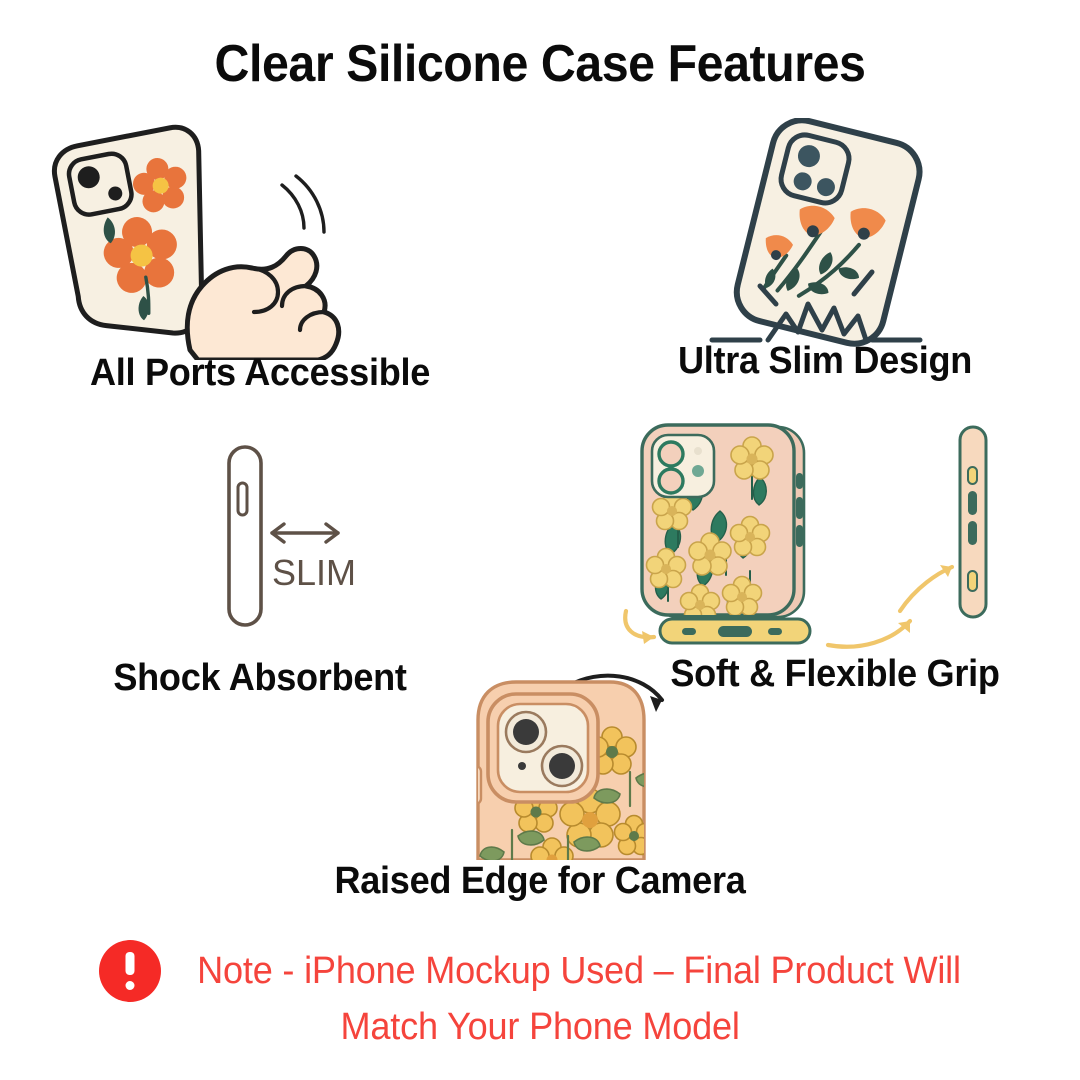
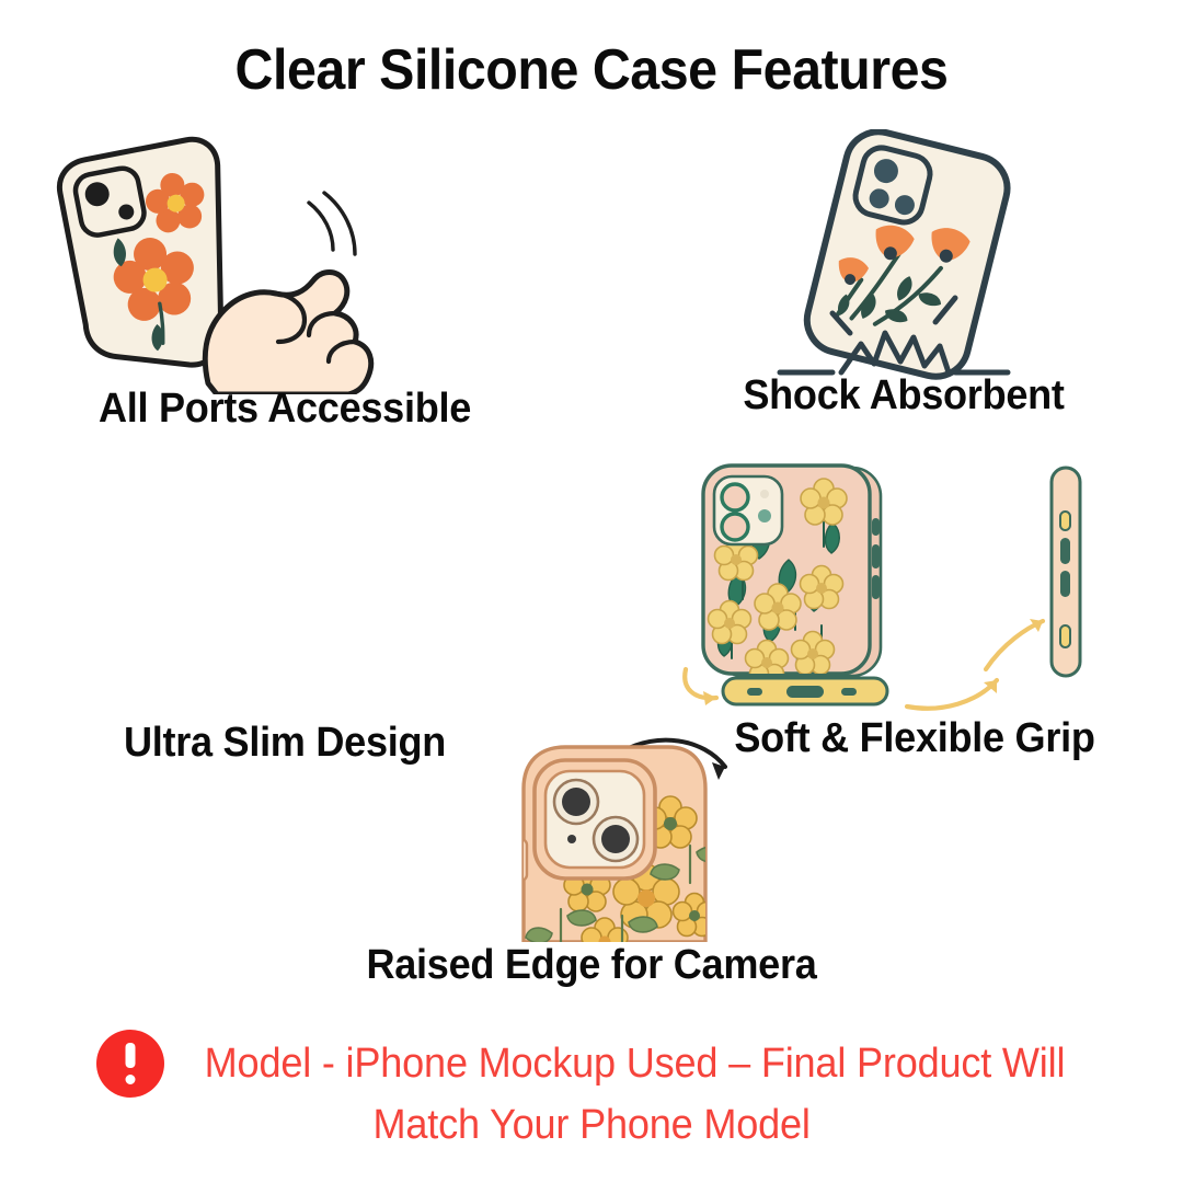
  Clear Silicone Case Features
  All Ports Accessible
- Ultra Slim Design
+ Shock Absorbent
- SLIM
- Shock Absorbent
+ Ultra Slim Design
  Soft & Flexible Grip
  Raised Edge for Camera
- Note - iPhone Mockup Used – Final Product Will
+ Model - iPhone Mockup Used – Final Product Will
  Match Your Phone Model
